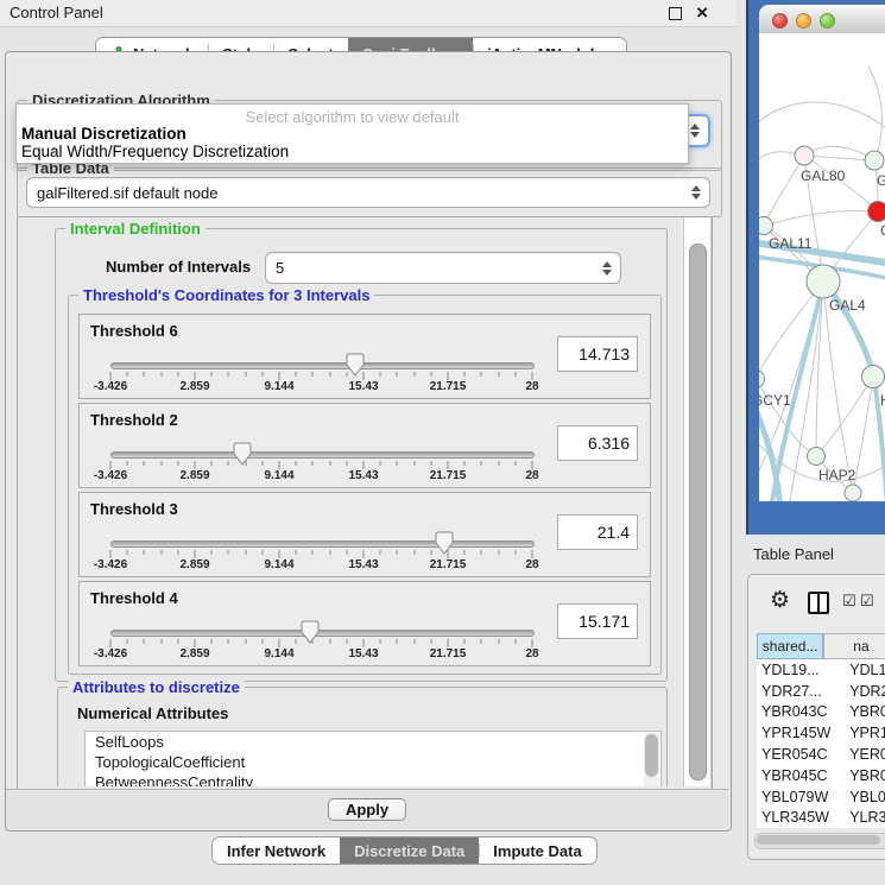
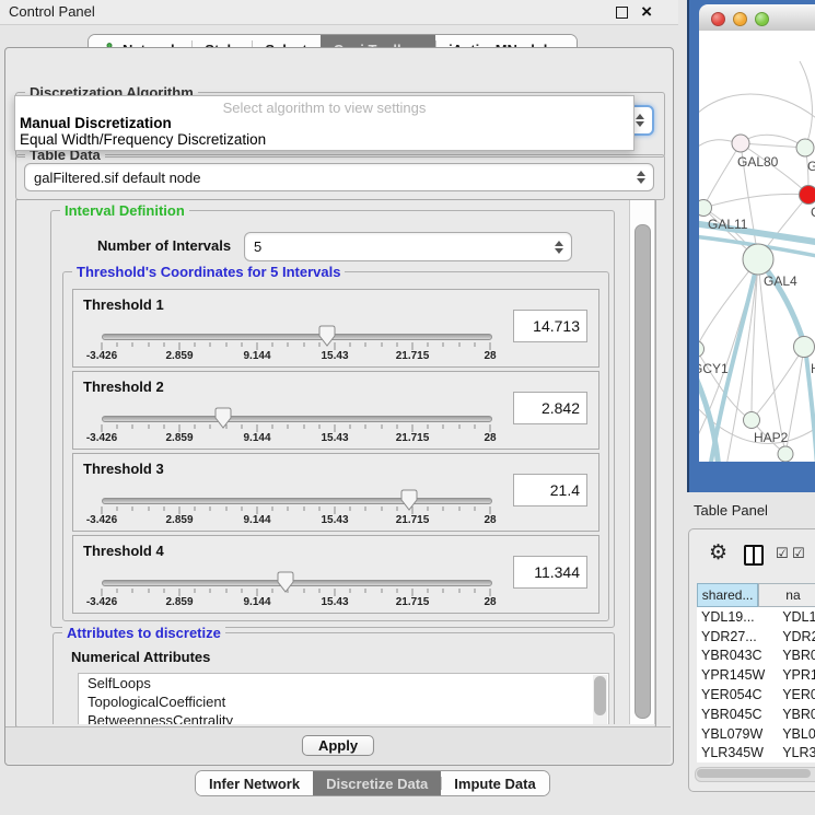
  Control Panel
  ×
  Discretization Algorithm
  Table Data
  galFiltered.sif default node
  Interval Definition
  Number of Intervals
  5
- Threshold's Coordinates for 3 Intervals
+ Threshold's Coordinates for 5 Intervals
- Threshold 6
+ Threshold 1
  -3.426
  2.859
  9.144
  15.43
  21.715
  28
  14.713
  Threshold 2
  -3.426
  2.859
  9.144
  15.43
  21.715
  28
- 6.316
+ 2.842
  Threshold 3
  -3.426
  2.859
  9.144
  15.43
  21.715
  28
  21.4
  Threshold 4
  -3.426
  2.859
  9.144
  15.43
  21.715
  28
- 15.171
+ 11.344
  Attributes to discretize
  Numerical Attributes
  SelfLoops
  TopologicalCoefficient
  BetweennessCentrality
  Apply
  Infer Network
  Discretize Data
  Impute Data
- Select algorithm to view default
+ Select algorithm to view settings
  Manual Discretization
  Equal Width/Frequency Discretization
  GAL80
  GAL11
  GAL4
  CY1
  HAP2
  Table Panel
  ⚙
  ☑
  ☑
  shared...
  na
  YDL19...
  YDL1
  YDR27...
  YDR
  YBR043C
  YBR0
  YPR145W
  YPR1
  YER054C
  YER0
  YBR045C
  YBR0
  YBL079W
  YBL0
  YLR345W
  YLR3
